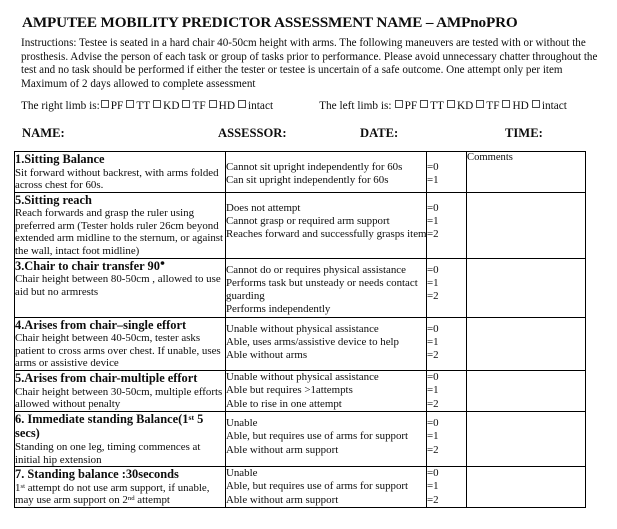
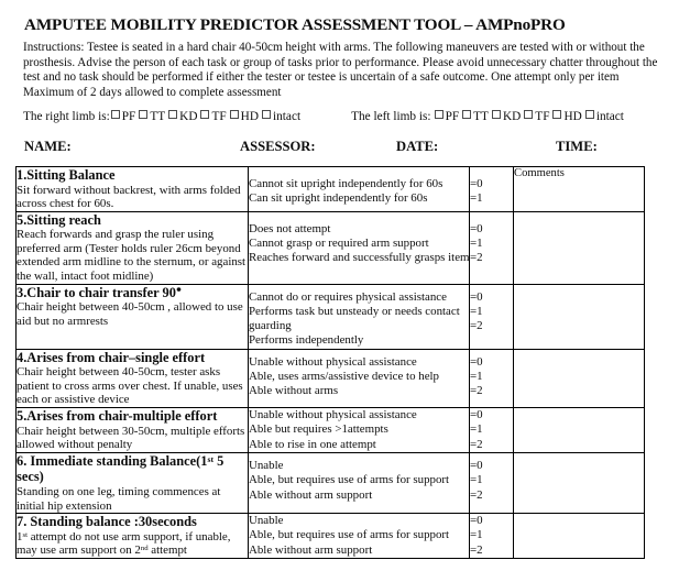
- AMPUTEE MOBILITY PREDICTOR ASSESSMENT NAME – AMPnoPRO
+ AMPUTEE MOBILITY PREDICTOR ASSESSMENT TOOL – AMPnoPRO
  Instructions: Testee is seated in a hard chair 40-50cm height with arms. The following maneuvers are tested with or without the prosthesis. Advise the person of each task or group of tasks prior to performance. Please avoid unnecessary chatter throughout the test and no task should be performed if either the tester or testee is uncertain of a safe outcome. One attempt only per item Maximum of 2 days allowed to complete assessment
  The right limb is: PF TT KD TF HD intact The left limb is: PF TT KD TF HD intact
  NAME:
  ASSESSOR:
  DATE:
  TIME:
  1.Sitting Balance Sit forward without backrest, with arms folded across chest for 60s.	Cannot sit upright independently for 60s Can sit upright independently for 60s	=0 =1	Comments
  5.Sitting reach Reach forwards and grasp the ruler using preferred arm (Tester holds ruler 26cm beyond extended arm midline to the sternum, or against the wall, intact foot midline)	Does not attempt Cannot grasp or required arm support Reaches forward and successfully grasps item	=0 =1 =2
- 3.Chair to chair transfer 90● Chair height between 80-50cm , allowed to use aid but no armrests	Cannot do or requires physical assistance Performs task but unsteady or needs contact guarding Performs independently	=0 =1 =2
+ 3.Chair to chair transfer 90● Chair height between 40-50cm , allowed to use aid but no armrests	Cannot do or requires physical assistance Performs task but unsteady or needs contact guarding Performs independently	=0 =1 =2
- 4.Arises from chair–single effort Chair height between 40-50cm, tester asks patient to cross arms over chest. If unable, uses arms or assistive device	Unable without physical assistance Able, uses arms/assistive device to help Able without arms	=0 =1 =2
+ 4.Arises from chair–single effort Chair height between 40-50cm, tester asks patient to cross arms over chest. If unable, uses each or assistive device	Unable without physical assistance Able, uses arms/assistive device to help Able without arms	=0 =1 =2
  5.Arises from chair-multiple effort Chair height between 30-50cm, multiple efforts allowed without penalty	Unable without physical assistance Able but requires >1attempts Able to rise in one attempt	=0 =1 =2
  6. Immediate standing Balance(1st 5 secs) Standing on one leg, timing commences at initial hip extension	Unable Able, but requires use of arms for support Able without arm support	=0 =1 =2
  7. Standing balance :30seconds 1 attempt do not use arm support, if unable, may use arm support on 2 attempt	Unable Able, but requires use of arms for support Able without arm support	=0 =1 =2
